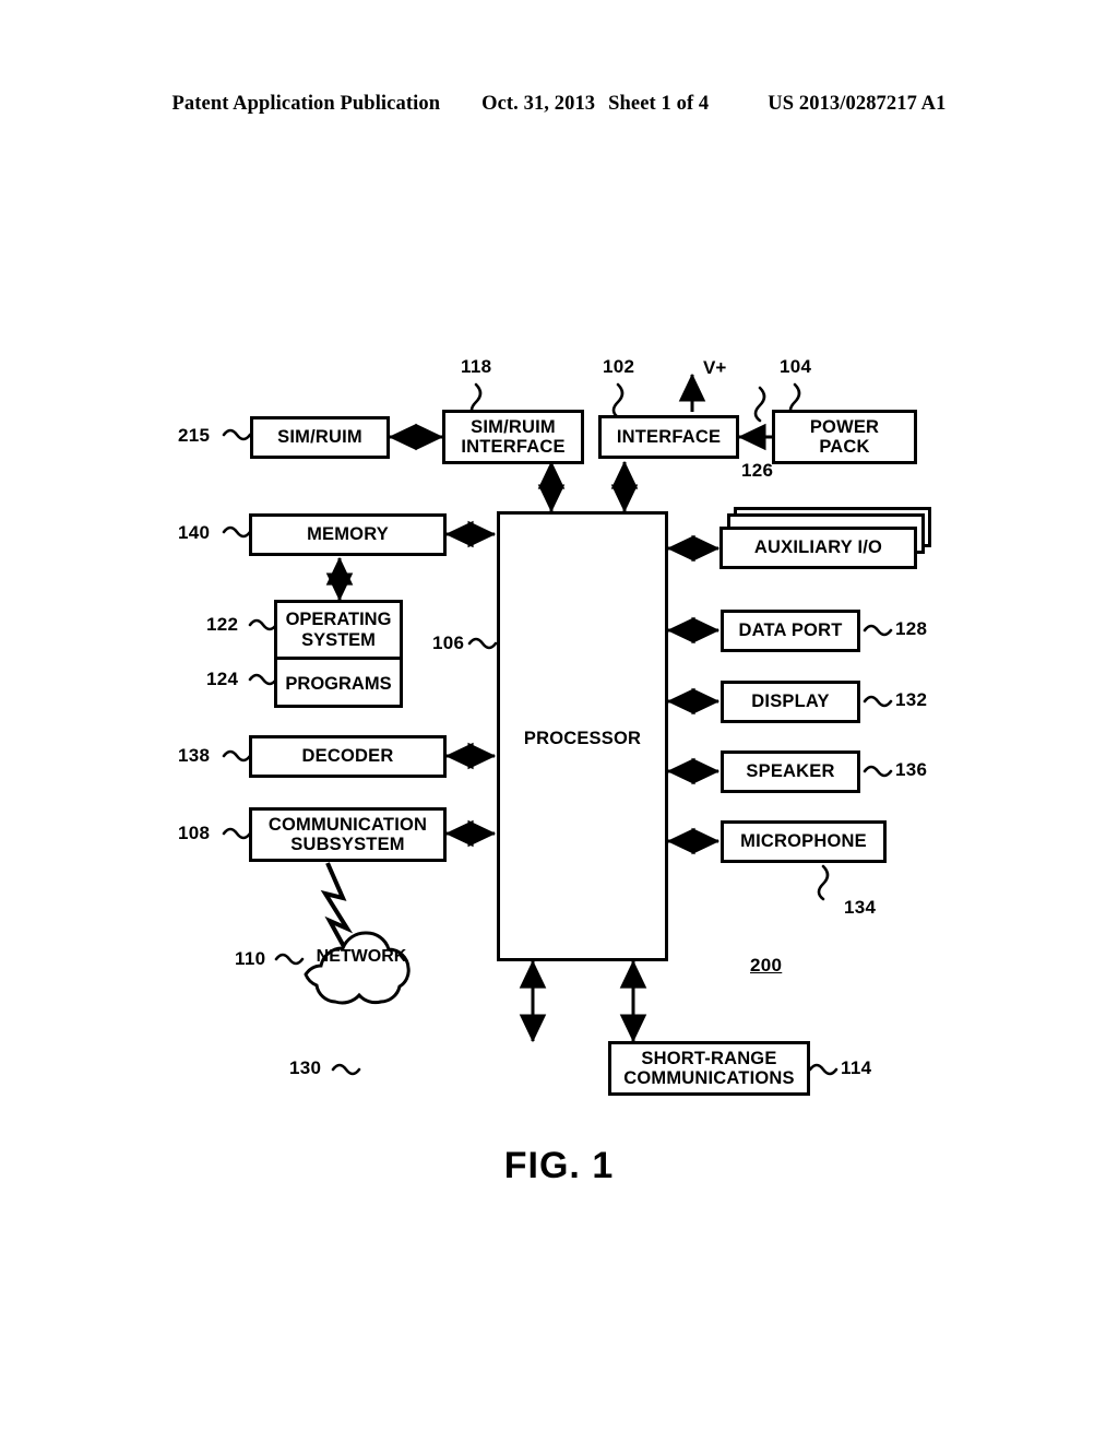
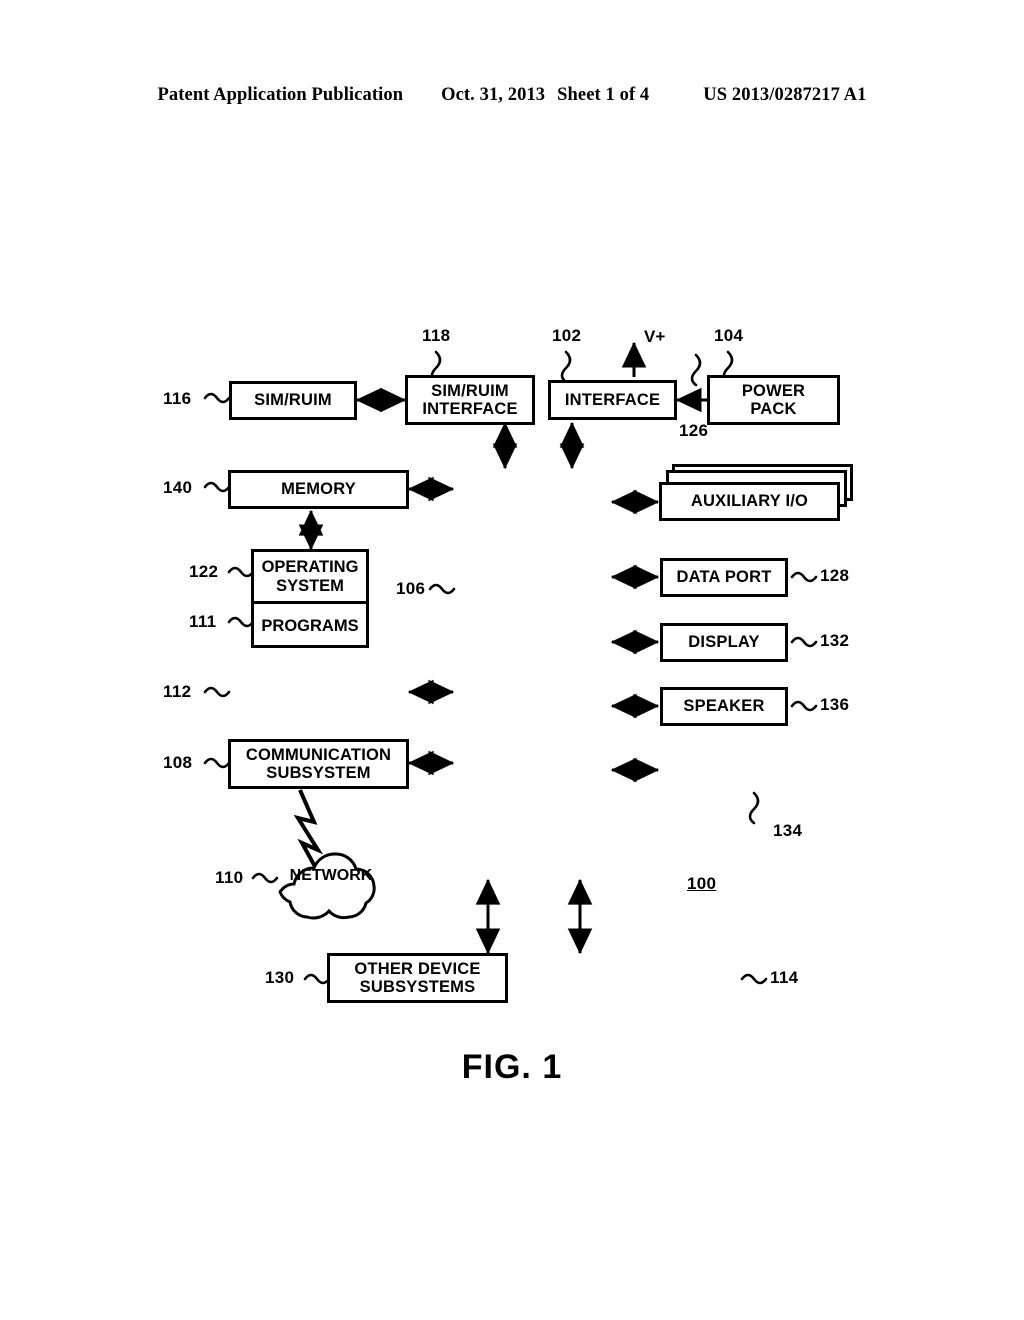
  Patent Application Publication
  Oct. 31, 2013
  Sheet 1 of 4
  US 2013/0287217 A1
  SIM/RUIM
- 215
+ 116
  SIM/RUIM
  INTERFACE
  118
  INTERFACE
  102
  V+
  POWER
  PACK
  104
  MEMORY
  140
  OPERATING
  SYSTEM
  PROGRAMS
  122
- 124
+ 111
- DECODER
- 138
+ 112
  COMMUNICATION
  SUBSYSTEM
  108
  NETWORK
  110
- PROCESSOR
  106
  AUXILIARY I/O
  126
  DATA PORT
  128
  DISPLAY
  132
  SPEAKER
  136
- MICROPHONE
  134
- 200
+ 100
+ OTHER DEVICE
+ SUBSYSTEMS
  130
- SHORT-RANGE
- COMMUNICATIONS
  114
  FIG. 1
